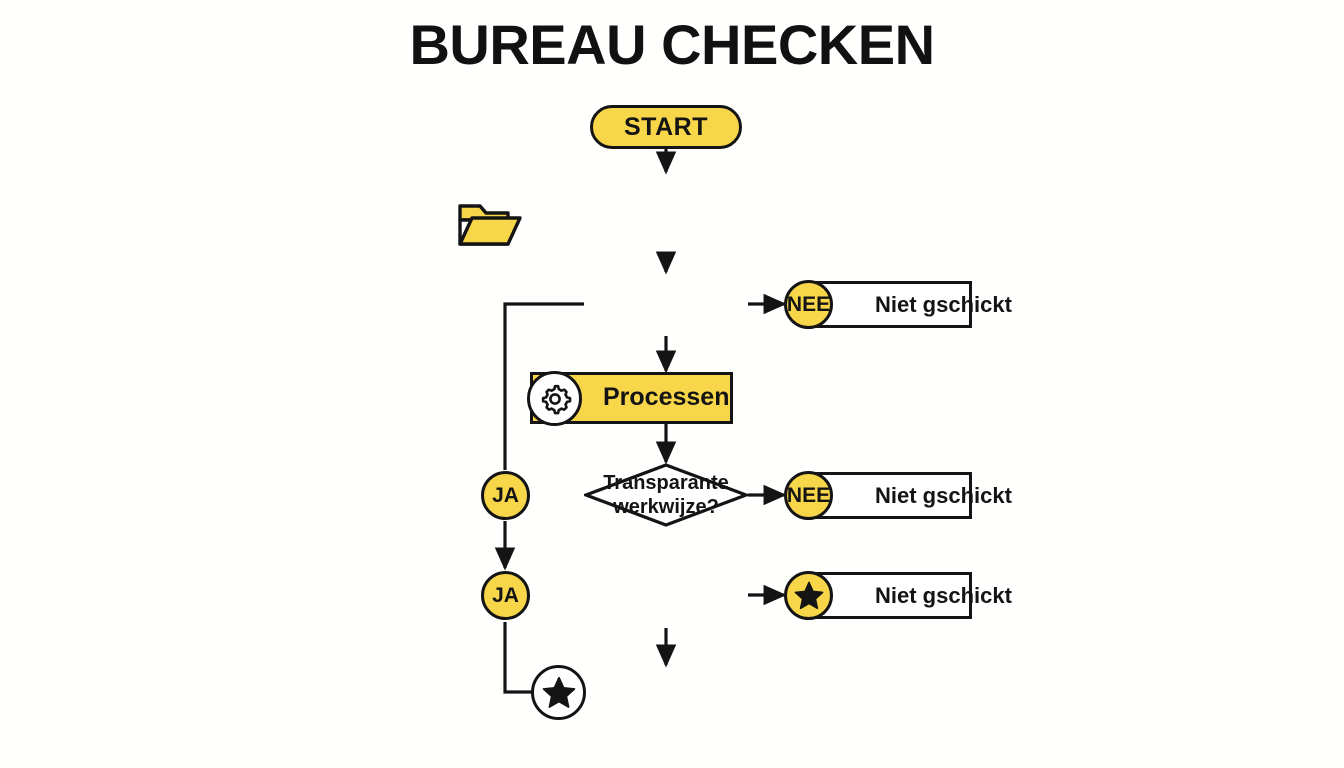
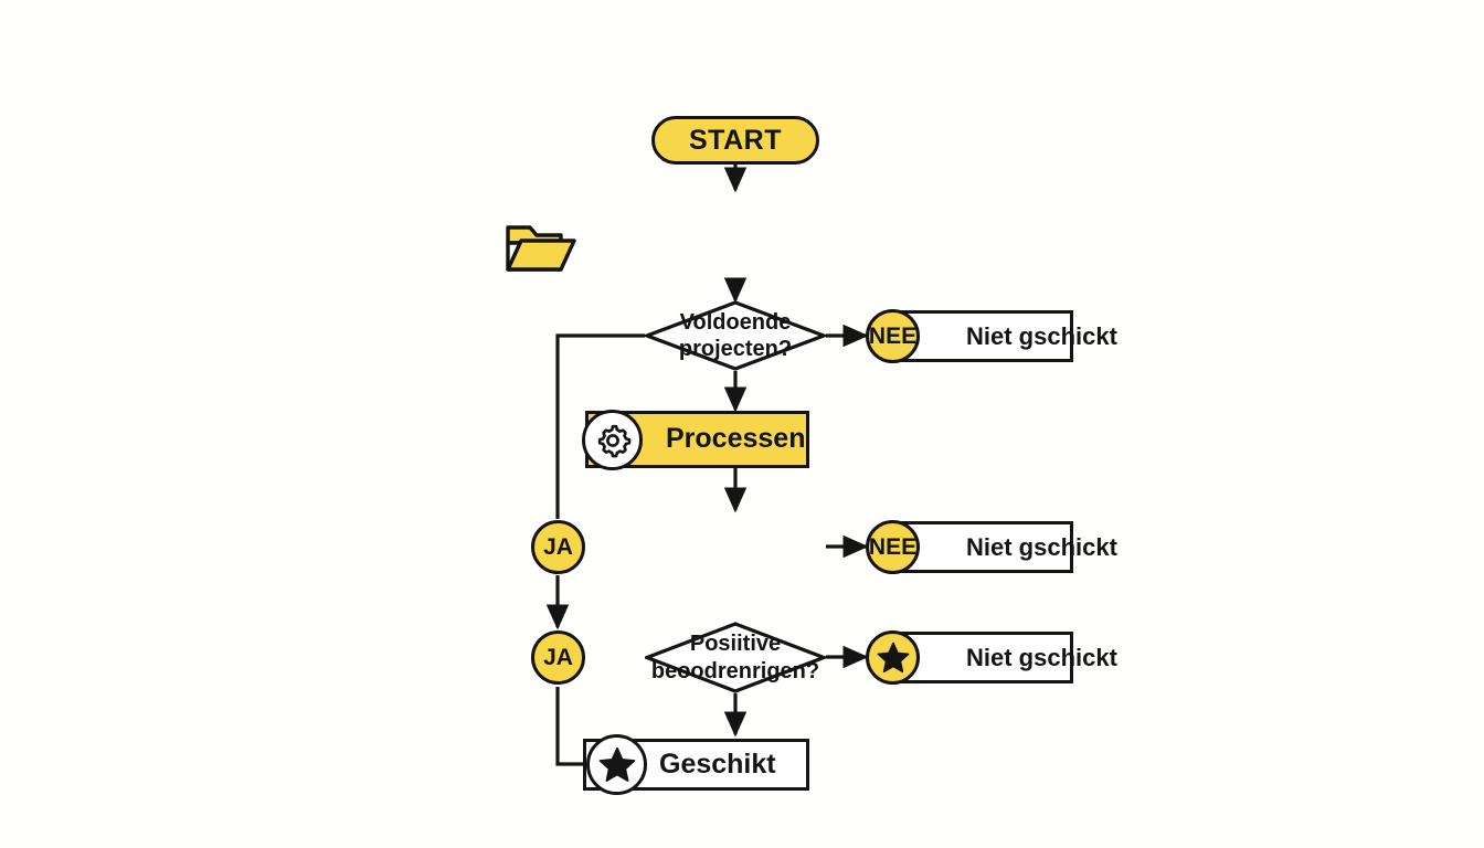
- BUREAU CHECKEN
  START
+ Voldoende
+ projecten?
  Niet gschickt
  NEE
  Processen
- Transparante
- werkwijze?
  JA
  Niet gschickt
  NEE
+ Posiitive
+ beoodrenrigen?
  JA
  Niet gschickt
+ Geschikt
